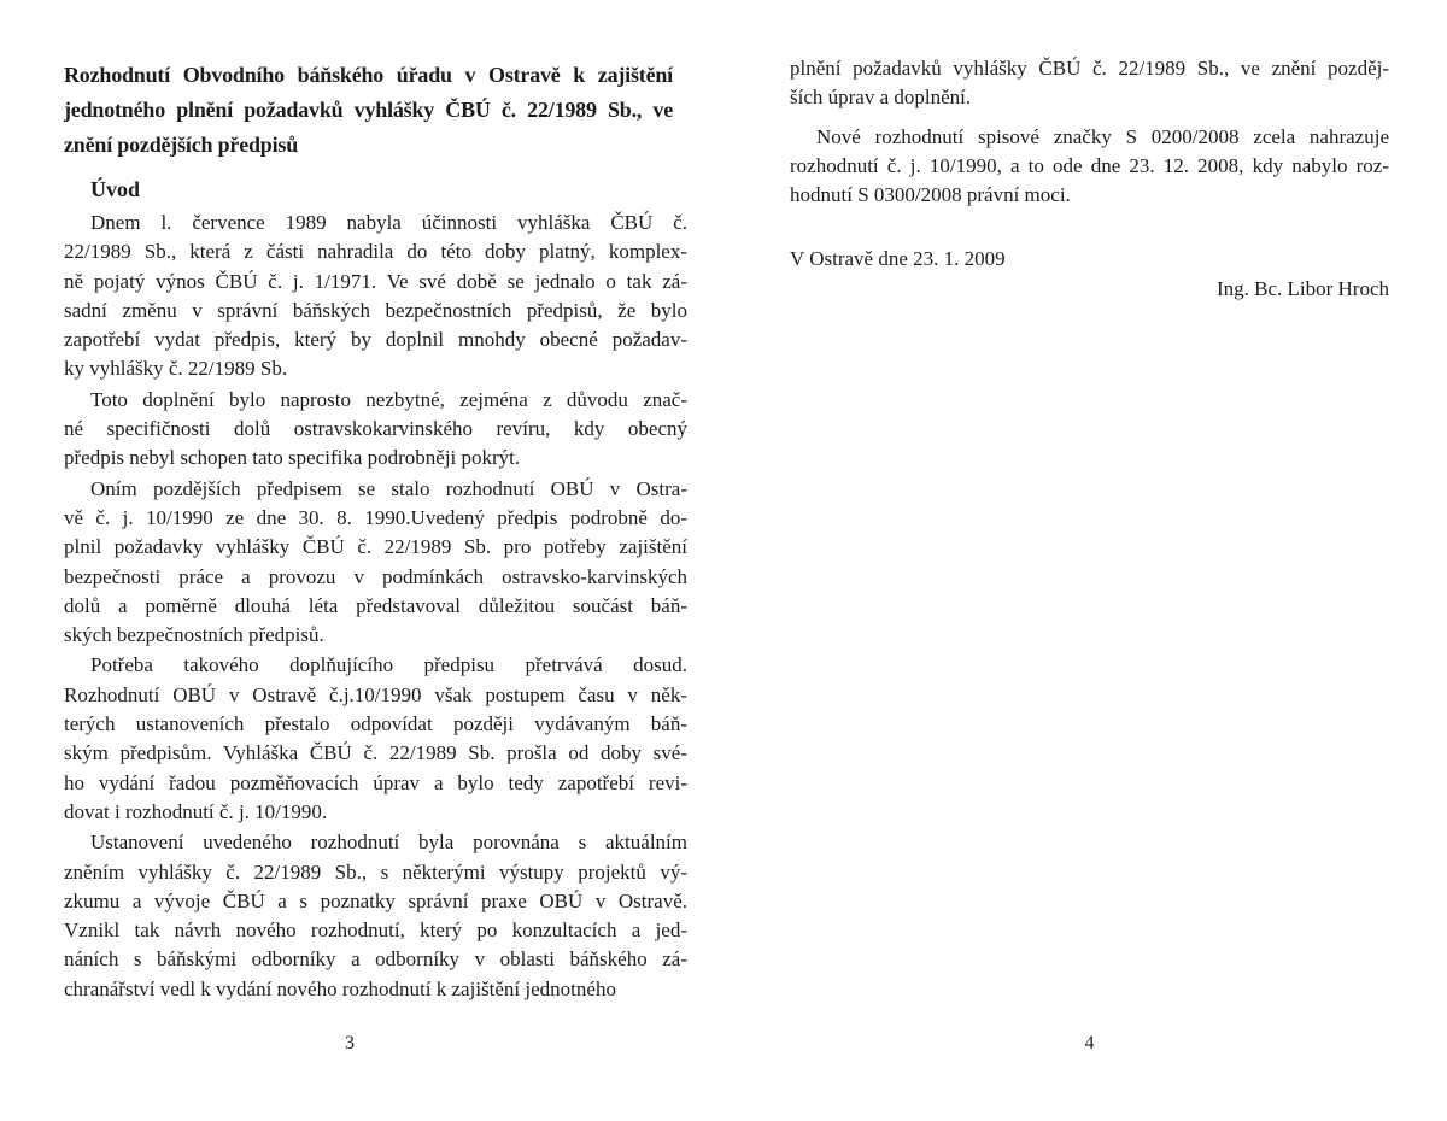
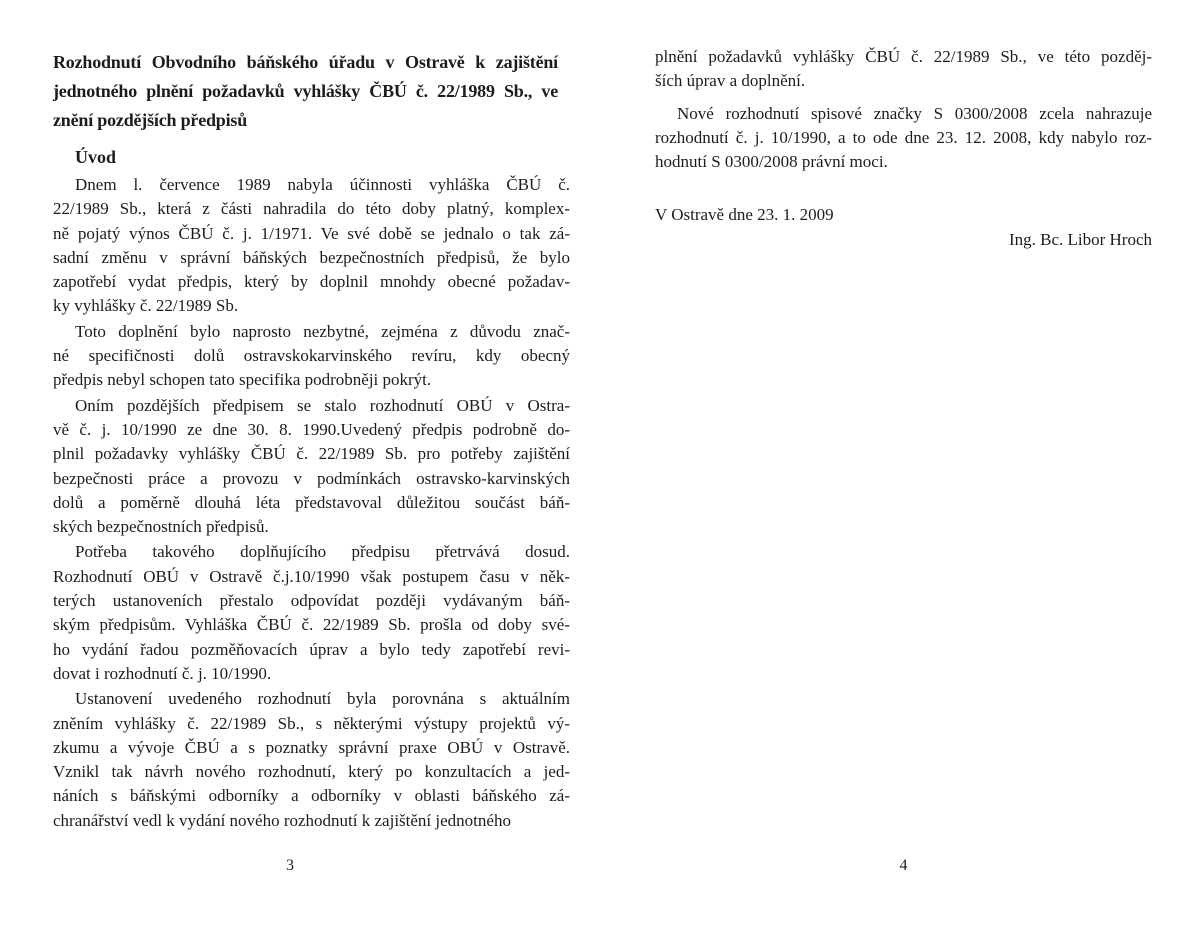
  Rozhodnutí Obvodního báňského úřadu v Ostravě k zajištění
  jednotného plnění požadavků vyhlášky ČBÚ č. 22/1989 Sb., ve
  znění pozdějších předpisů
  Úvod
  Dnem l. července 1989 nabyla účinnosti vyhláška ČBÚ č.
  22/1989 Sb., která z části nahradila do této doby platný, komplex-
  ně pojatý výnos ČBÚ č. j. 1/1971. Ve své době se jednalo o tak zá-
  sadní změnu v správní báňských bezpečnostních předpisů, že bylo
  zapotřebí vydat předpis, který by doplnil mnohdy obecné požadav-
  ky vyhlášky č. 22/1989 Sb.
  Toto doplnění bylo naprosto nezbytné, zejména z důvodu znač-
  né specifičnosti dolů ostravskokarvinského revíru, kdy obecný
  předpis nebyl schopen tato specifika podrobněji pokrýt.
  Oním pozdějších předpisem se stalo rozhodnutí OBÚ v Ostra-
  vě č. j. 10/1990 ze dne 30. 8. 1990.Uvedený předpis podrobně do-
  plnil požadavky vyhlášky ČBÚ č. 22/1989 Sb. pro potřeby zajištění
  bezpečnosti práce a provozu v podmínkách ostravsko-karvinských
  dolů a poměrně dlouhá léta představoval důležitou součást báň-
  ských bezpečnostních předpisů.
  Potřeba takového doplňujícího předpisu přetrvává dosud.
  Rozhodnutí OBÚ v Ostravě č.j.10/1990 však postupem času v něk-
  terých ustanoveních přestalo odpovídat později vydávaným báň-
  ským předpisům. Vyhláška ČBÚ č. 22/1989 Sb. prošla od doby své-
  ho vydání řadou pozměňovacích úprav a bylo tedy zapotřebí revi-
  dovat i rozhodnutí č. j. 10/1990.
  Ustanovení uvedeného rozhodnutí byla porovnána s aktuálním
  zněním vyhlášky č. 22/1989 Sb., s některými výstupy projektů vý-
  zkumu a vývoje ČBÚ a s poznatky správní praxe OBÚ v Ostravě.
  Vznikl tak návrh nového rozhodnutí, který po konzultacích a jed-
  náních s báňskými odborníky a odborníky v oblasti báňského zá-
  chranářství vedl k vydání nového rozhodnutí k zajištění jednotného
- plnění požadavků vyhlášky ČBÚ č. 22/1989 Sb., ve znění pozděj-
+ plnění požadavků vyhlášky ČBÚ č. 22/1989 Sb., ve této pozděj-
  ších úprav a doplnění.
- Nové rozhodnutí spisové značky S 0200/2008 zcela nahrazuje
+ Nové rozhodnutí spisové značky S 0300/2008 zcela nahrazuje
  rozhodnutí č. j. 10/1990, a to ode dne 23. 12. 2008, kdy nabylo roz-
  hodnutí S 0300/2008 právní moci.
  V Ostravě dne 23. 1. 2009
  Ing. Bc. Libor Hroch
  3
  4
